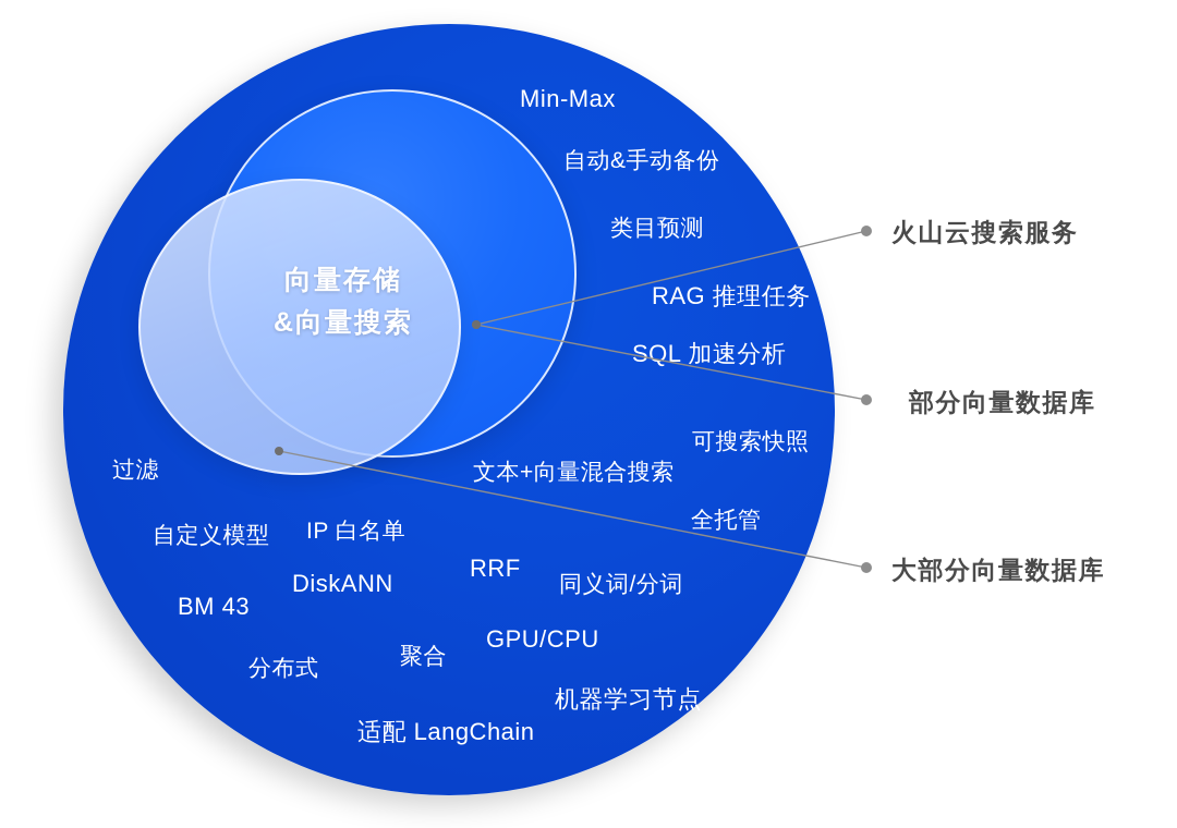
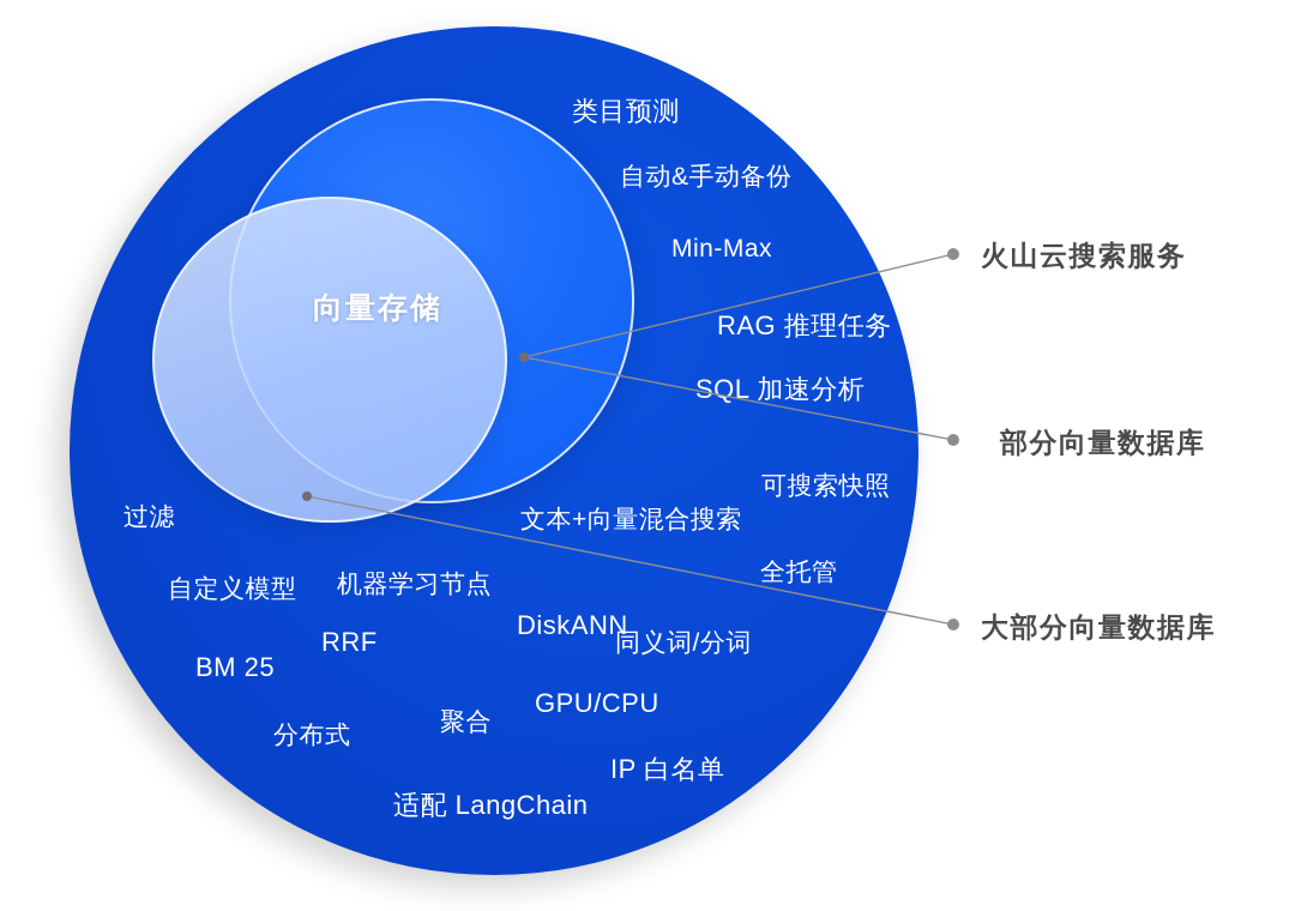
  向量存储
- &向量搜索
- Min-Max
+ 类目预测
  自动&手动备份
- 类目预测
+ Min-Max
  RAG 推理任务
  SQL 加速分析
  可搜索快照
  文本+向量混合搜索
  全托管
  过滤
  自定义模型
- IP 白名单
+ 机器学习节点
- RRF
+ DiskANN
  同义词/分词
- DiskANN
+ RRF
- BM 43
+ BM 25
  GPU/CPU
  聚合
  分布式
- 机器学习节点
+ IP 白名单
  适配 LangChain
  火山云搜索服务
  部分向量数据库
  大部分向量数据库
